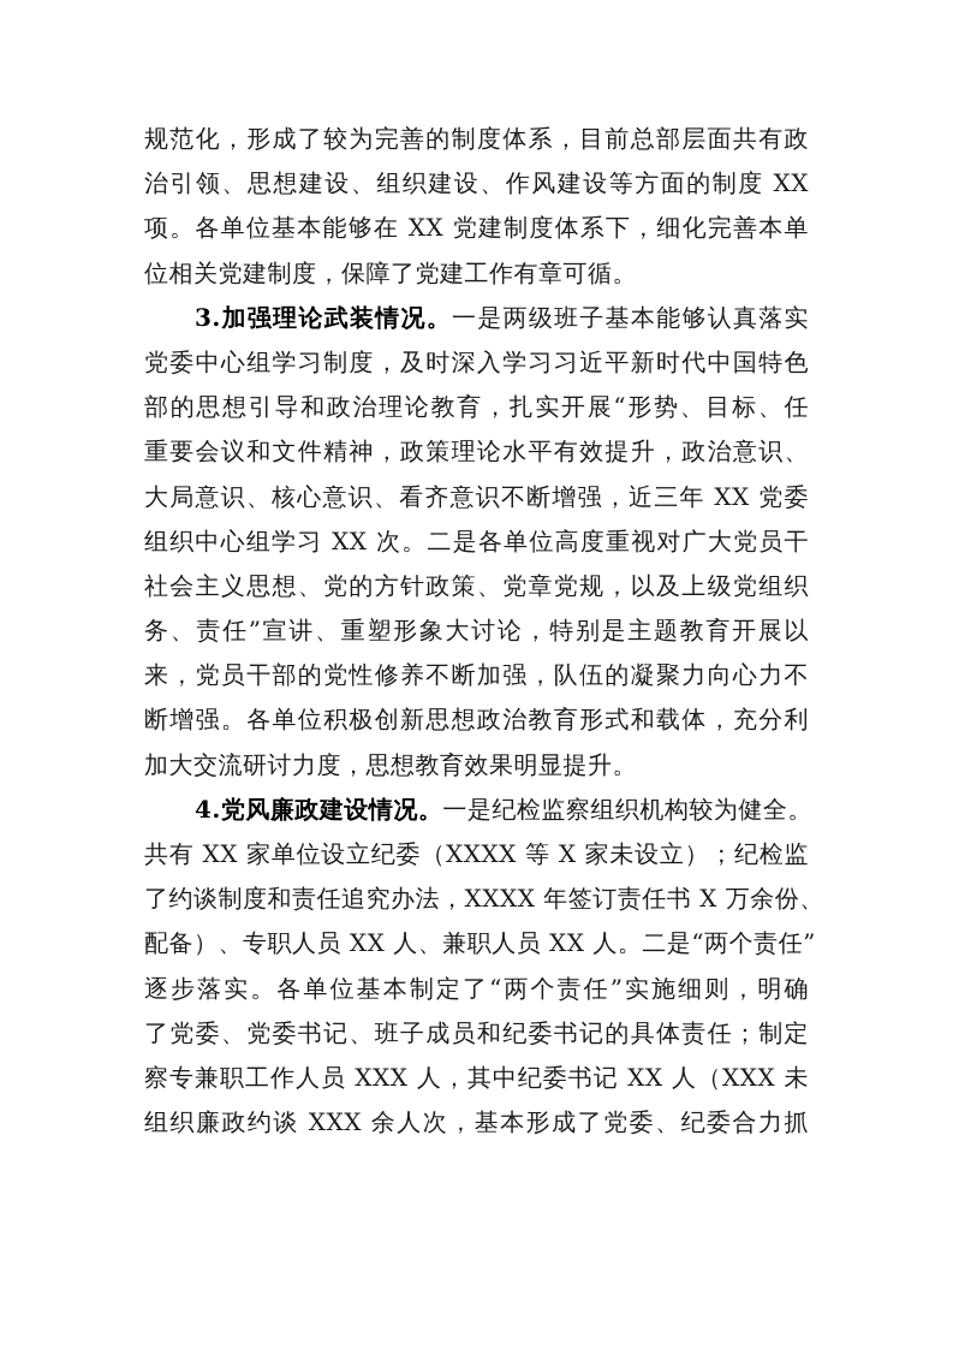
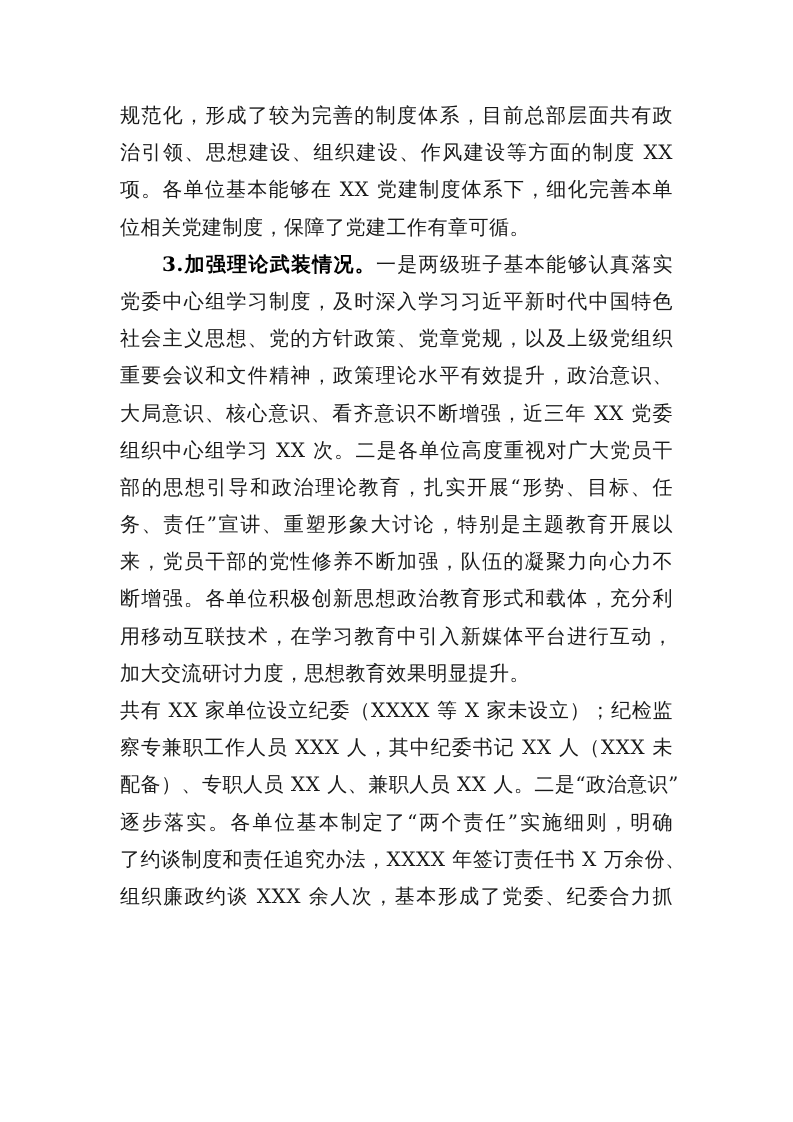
  规范化，形成了较为完善的制度体系，目前总部层面共有政
  治引领、思想建设、组织建设、作风建设等方面的制度 XX
  项。各单位基本能够在 XX 党建制度体系下，细化完善本单
  位相关党建制度，保障了党建工作有章可循。
  3.加强理论武装情况。一是两级班子基本能够认真落实
  党委中心组学习制度，及时深入学习习近平新时代中国特色
- 部的思想引导和政治理论教育，扎实开展“形势、目标、任
+ 社会主义思想、党的方针政策、党章党规，以及上级党组织
  重要会议和文件精神，政策理论水平有效提升，政治意识、
  大局意识、核心意识、看齐意识不断增强，近三年 XX 党委
  组织中心组学习 XX 次。二是各单位高度重视对广大党员干
- 社会主义思想、党的方针政策、党章党规，以及上级党组织
+ 部的思想引导和政治理论教育，扎实开展“形势、目标、任
  务、责任”宣讲、重塑形象大讨论，特别是主题教育开展以
  来，党员干部的党性修养不断加强，队伍的凝聚力向心力不
  断增强。各单位积极创新思想政治教育形式和载体，充分利
+ 用移动互联技术，在学习教育中引入新媒体平台进行互动，
  加大交流研讨力度，思想教育效果明显提升。
- 4.党风廉政建设情况。一是纪检监察组织机构较为健全。
  共有 XX 家单位设立纪委（XXXX 等 X 家未设立）；纪检监
- 了约谈制度和责任追究办法，XXXX 年签订责任书 X 万余份、
+ 察专兼职工作人员 XXX 人，其中纪委书记 XX 人（XXX 未
- 配备）、专职人员 XX 人、兼职人员 XX 人。二是“两个责任”
+ 配备）、专职人员 XX 人、兼职人员 XX 人。二是“政治意识”
  逐步落实。各单位基本制定了“两个责任”实施细则，明确
- 了党委、党委书记、班子成员和纪委书记的具体责任；制定
- 察专兼职工作人员 XXX 人，其中纪委书记 XX 人（XXX 未
+ 了约谈制度和责任追究办法，XXXX 年签订责任书 X 万余份、
  组织廉政约谈 XXX 余人次，基本形成了党委、纪委合力抓
